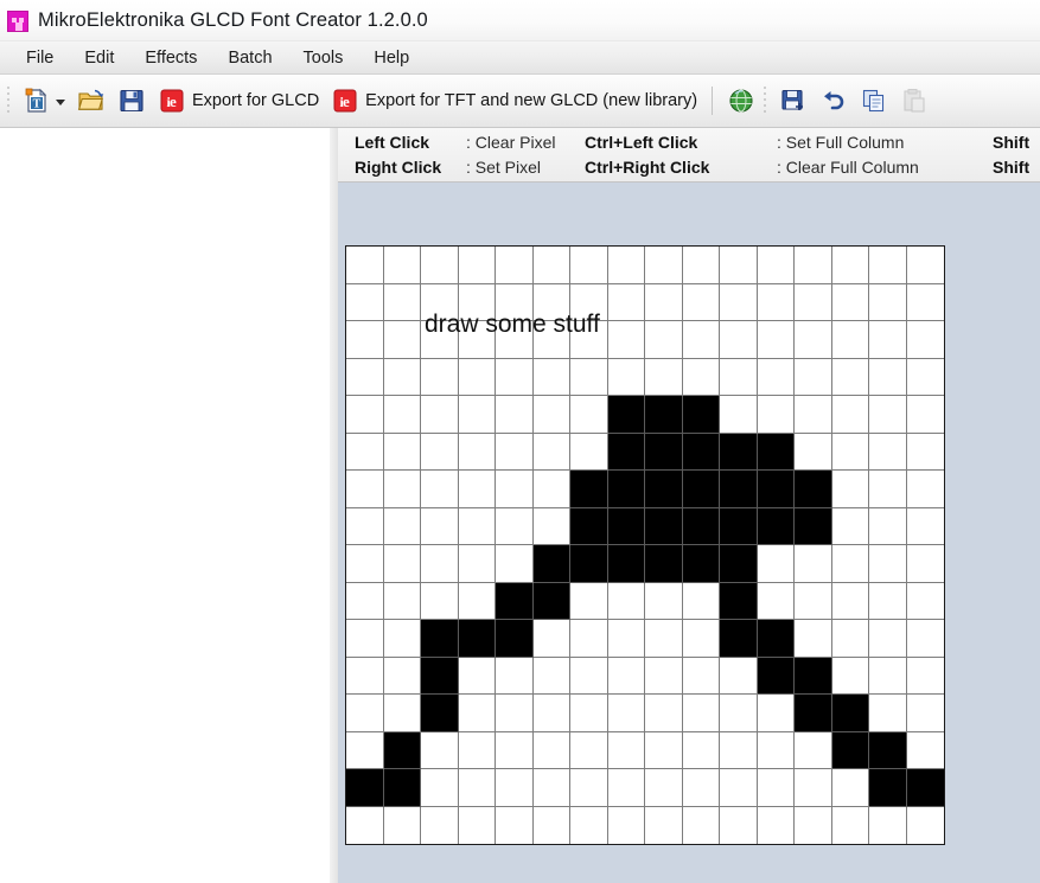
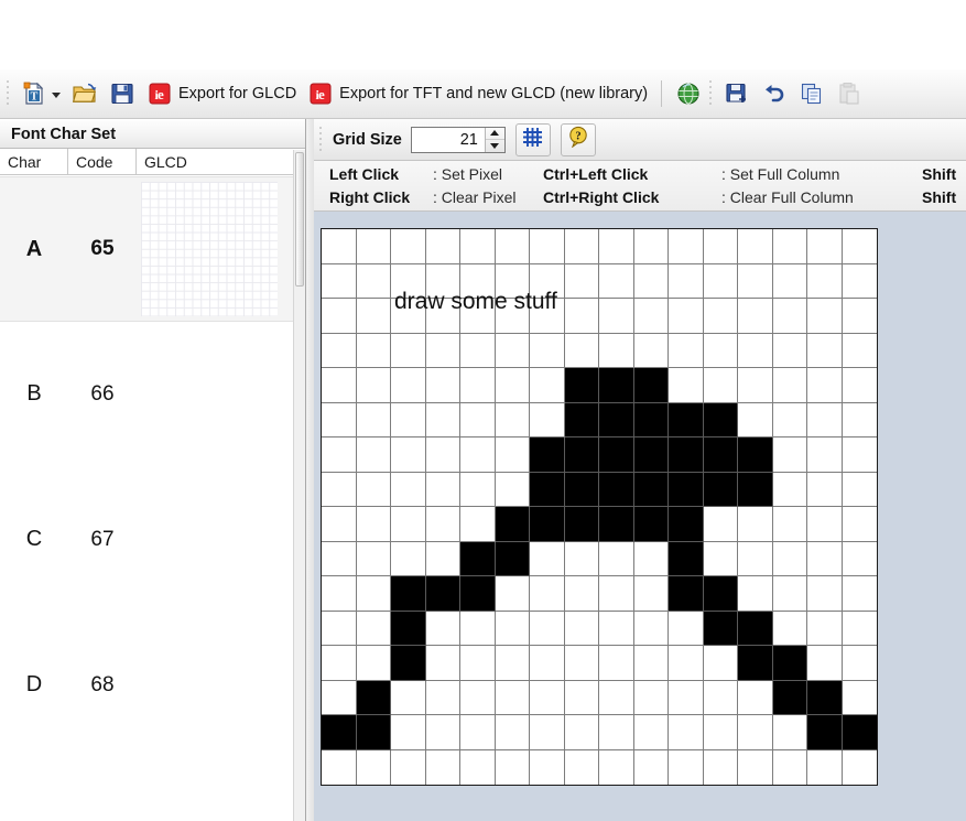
- MikroElektronika GLCD Font Creator 1.2.0.0
- File
- Edit
- Effects
- Batch
- Tools
- Help
  T
  i
  e
  Export for GLCD
  i
  e
  Export for TFT and new GLCD (new library)
+ Font Char Set
+ Char
+ Code
+ GLCD
+ A
+ 65
+ B
+ 66
+ C
+ 67
+ D
+ 68
+ Grid Size
+ 21
+ ?
  Left Click
- : Clear Pixel
+ : Set Pixel
  Ctrl+Left Click
  : Set Full Column
  Shift
  Right Click
- : Set Pixel
+ : Clear Pixel
  Ctrl+Right Click
  : Clear Full Column
  Shift
  draw some stuff
